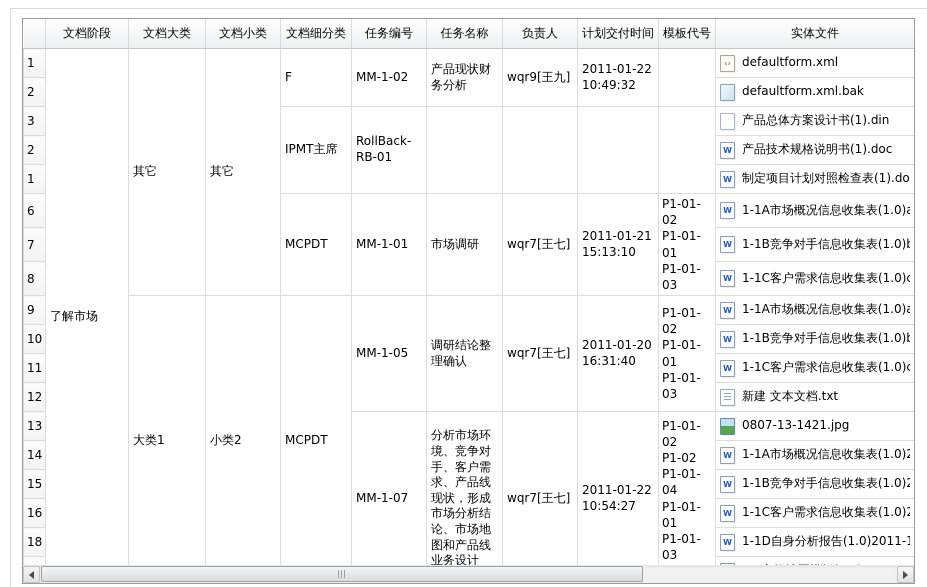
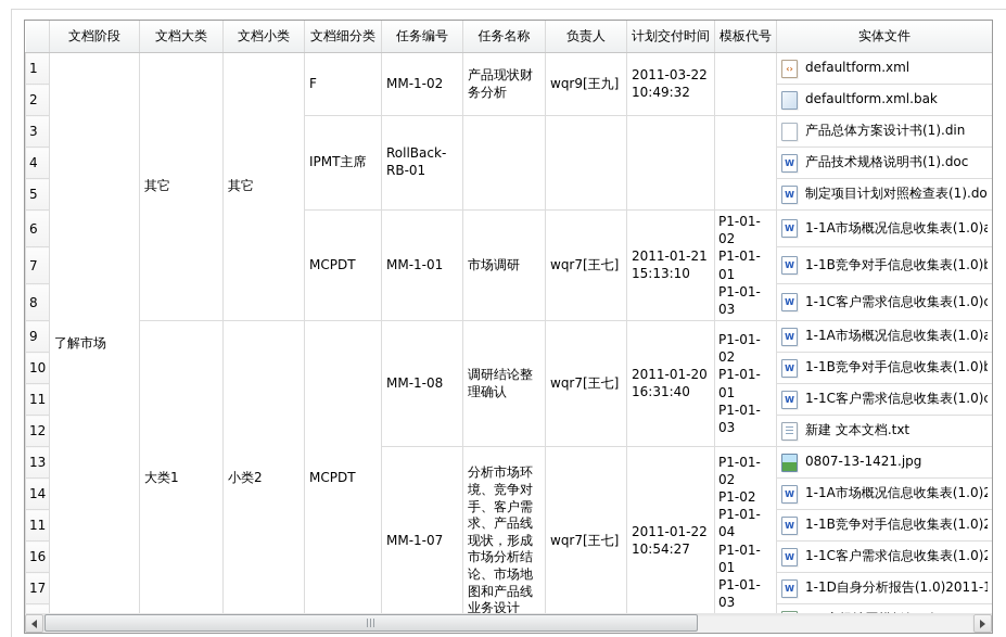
  	文档阶段	文档大类	文档小类	文档细分类	任务编号	任务名称	负责人	计划交付时间	模板代号	实体文件
- 1	了解市场	其它	其它	F	MM-1-02	产品现状财务分析	wqr9[王九]	2011-01-22 10:49:32		defaultform.xml
+ 1	了解市场	其它	其它	F	MM-1-02	产品现状财务分析	wqr9[王九]	2011-03-22 10:49:32		defaultform.xml
  2	defaultform.xml.bak
  3	IPMT主席	RollBack-RB-01					产品总体方案设计书(1).din
- 2	产品技术规格说明书(1).doc
+ 4	产品技术规格说明书(1).doc
- 1	制定项目计划对照检查表(1).do
+ 5	制定项目计划对照检查表(1).do
  6	MCPDT	MM-1-01	市场调研	wqr7[王七]	2011-01-21 15:13:10	P1-01-02 P1-01-01 P1-01-03	1-1A市场概况信息收集表(1.0)a
  7	1-1B竞争对手信息收集表(1.0)
  8	1-1C客户需求信息收集表(1.0)c
- 9	大类1	小类2	MCPDT	MM-1-05	调研结论整理确认	wqr7[王七]	2011-01-20 16:31:40	P1-01-02 P1-01-01 P1-01-03	1-1A市场概况信息收集表(1.0)a
+ 9	大类1	小类2	MCPDT	MM-1-08	调研结论整理确认	wqr7[王七]	2011-01-20 16:31:40	P1-01-02 P1-01-01 P1-01-03	1-1A市场概况信息收集表(1.0)a
  10	1-1B竞争对手信息收集表(1.0)
  11	1-1C客户需求信息收集表(1.0)c
  12	新建 文本文档.txt
  13	MM-1-07	分析市场环境、竞争对手、客户需求、产品线现状，形成市场分析结论、市场地图和产品线业务设计	wqr7[王七]	2011-01-22 10:54:27	P1-01-02 P1-02 P1-01-04 P1-01-01 P1-01-03	0807-13-1421.jpg
  14	1-1A市场概况信息收集表(1.0)
- 15	1-1B竞争对手信息收集表(1.0)
+ 11	1-1B竞争对手信息收集表(1.0)
  16	1-1C客户需求信息收集表(1.0)
- 18	1-1D自身分析报告(1.0)2011-1
+ 17	1-1D自身分析报告(1.0)2011-1
